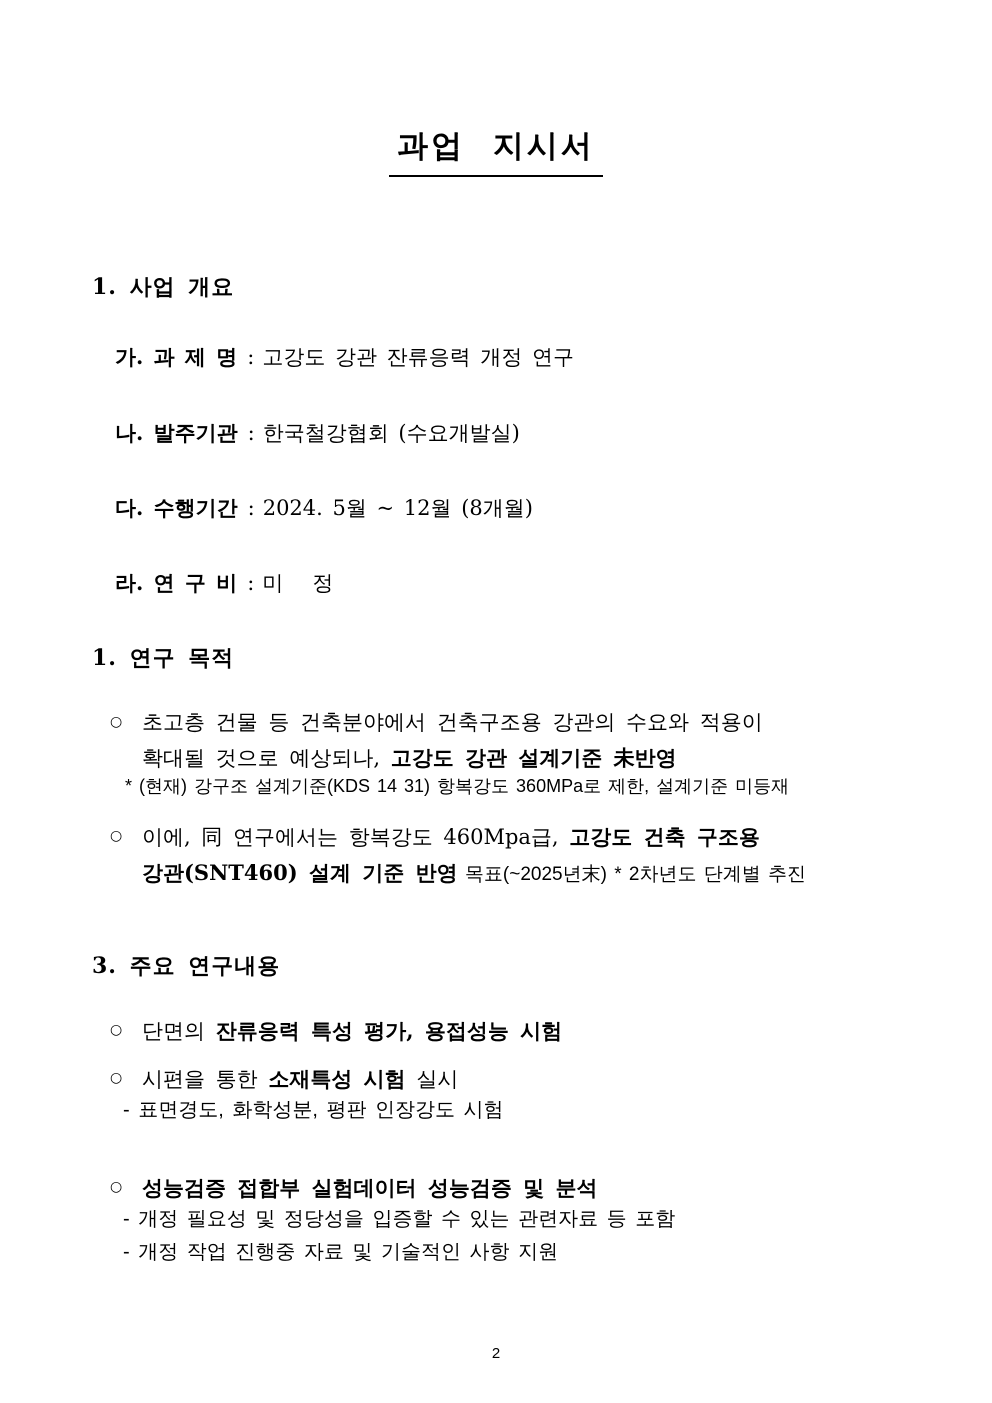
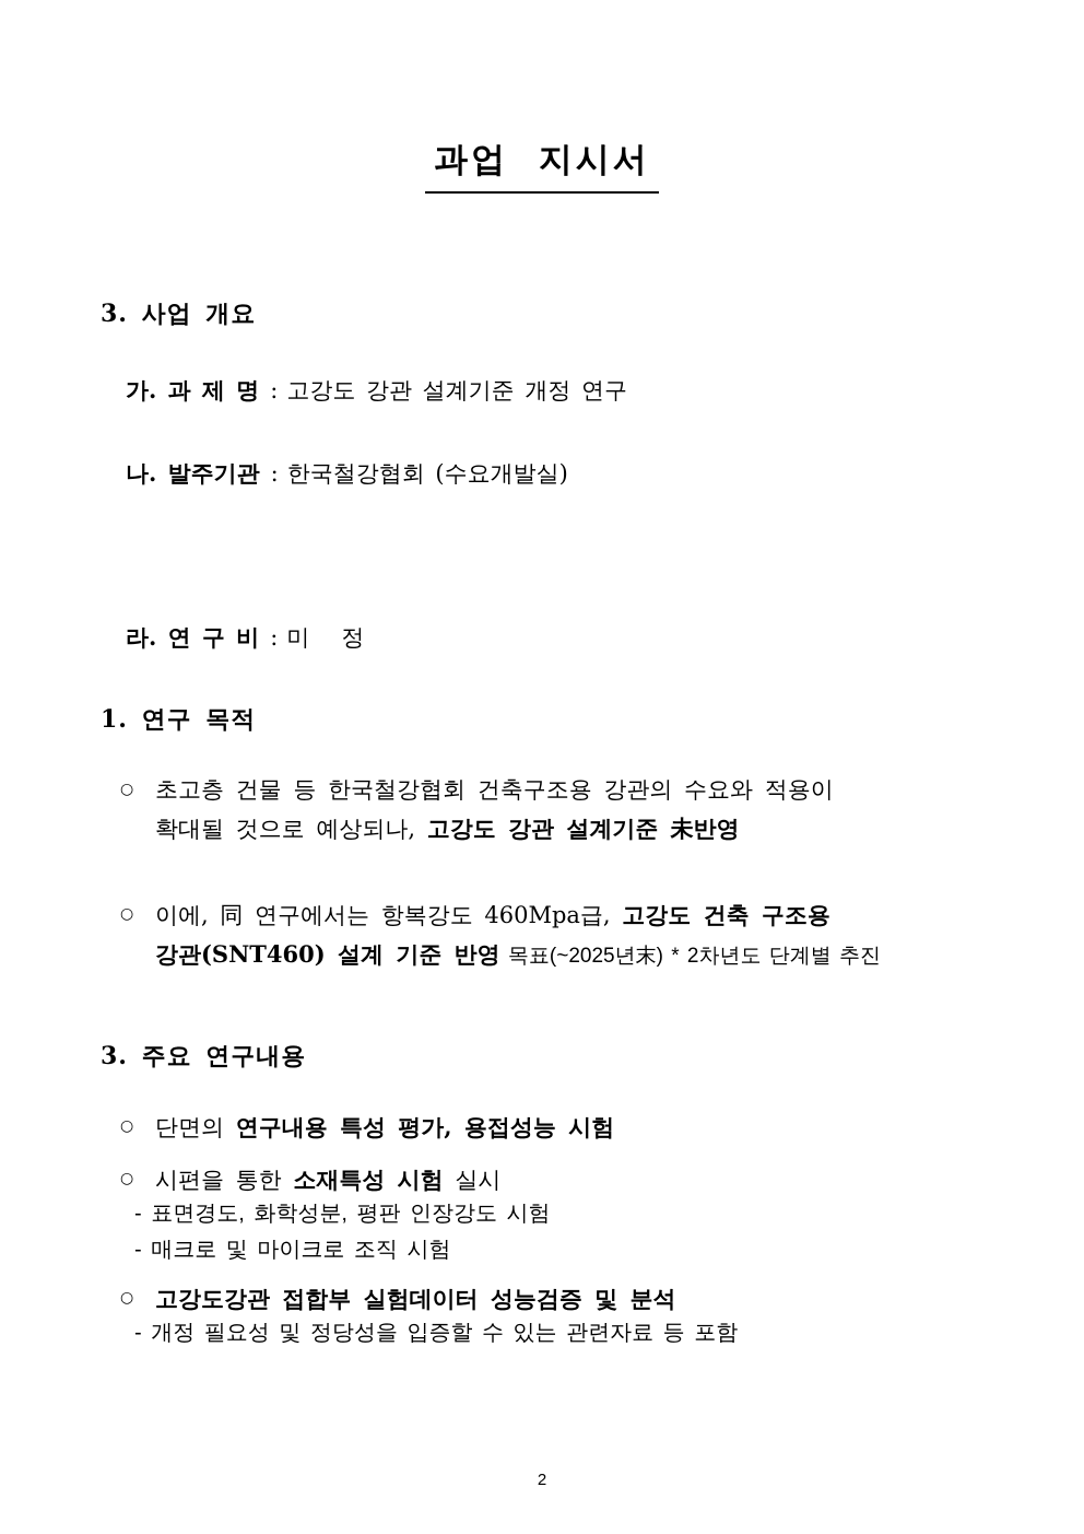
  과업 지시서
- 1. 사업 개요
+ 3. 사업 개요
- 가. 과 제 명 : 고강도 강관 잔류응력 개정 연구
+ 가. 과 제 명 : 고강도 강관 설계기준 개정 연구
  나. 발주기관 : 한국철강협회 (수요개발실)
- 다. 수행기간 : 2024. 5월 ~ 12월 (8개월)
  라. 연 구 비 : 미 정
  1. 연구 목적
  ○
- 초고층 건물 등 건축분야에서 건축구조용 강관의 수요와 적용이
+ 초고층 건물 등 한국철강협회 건축구조용 강관의 수요와 적용이
  확대될 것으로 예상되나, 고강도 강관 설계기준 未반영
- * (현재) 강구조 설계기준(KDS 14 31) 항복강도 360MPa로 제한, 설계기준 미등재
  ○
  이에, 同 연구에서는 항복강도 460Mpa급, 고강도 건축 구조용
  강관(SNT460) 설계 기준 반영 목표(~2025년末) * 2차년도 단계별 추진
  3. 주요 연구내용
  ○
- 단면의 잔류응력 특성 평가, 용접성능 시험
+ 단면의 연구내용 특성 평가, 용접성능 시험
  ○
  시편을 통한 소재특성 시험 실시
  - 표면경도, 화학성분, 평판 인장강도 시험
+ - 매크로 및 마이크로 조직 시험
  ○
- 성능검증 접합부 실험데이터 성능검증 및 분석
+ 고강도강관 접합부 실험데이터 성능검증 및 분석
  - 개정 필요성 및 정당성을 입증할 수 있는 관련자료 등 포함
- - 개정 작업 진행중 자료 및 기술적인 사항 지원
  2
